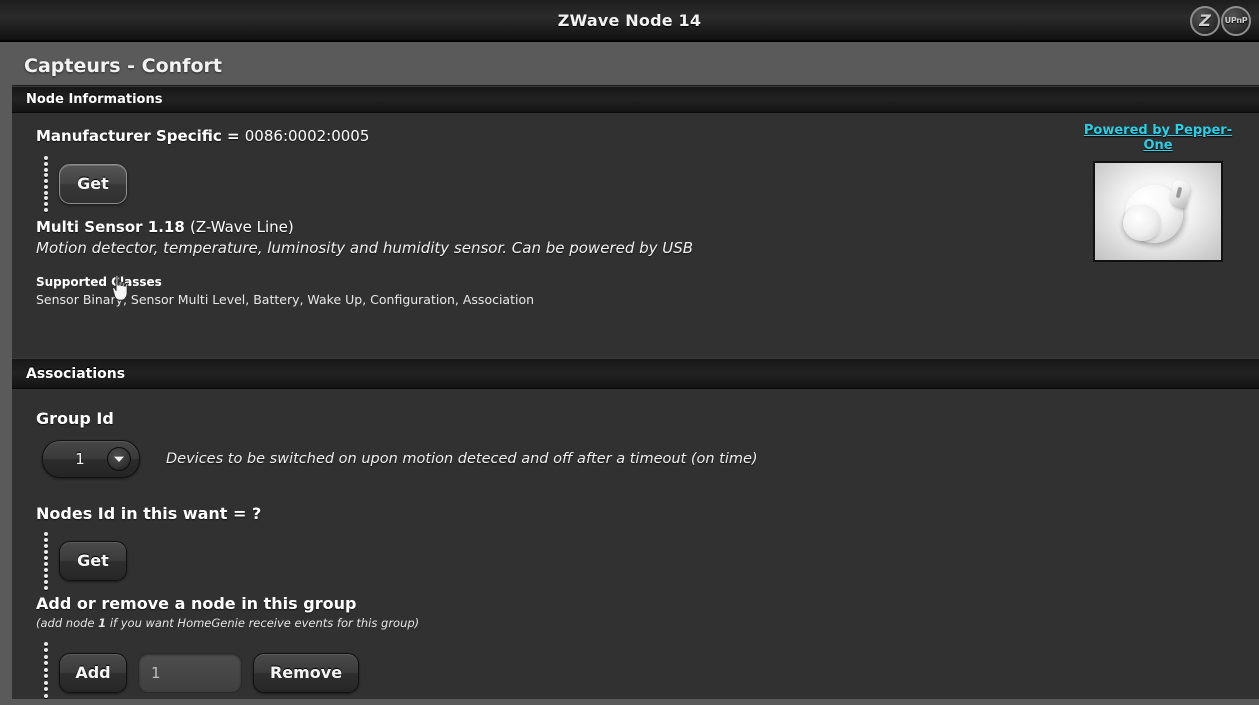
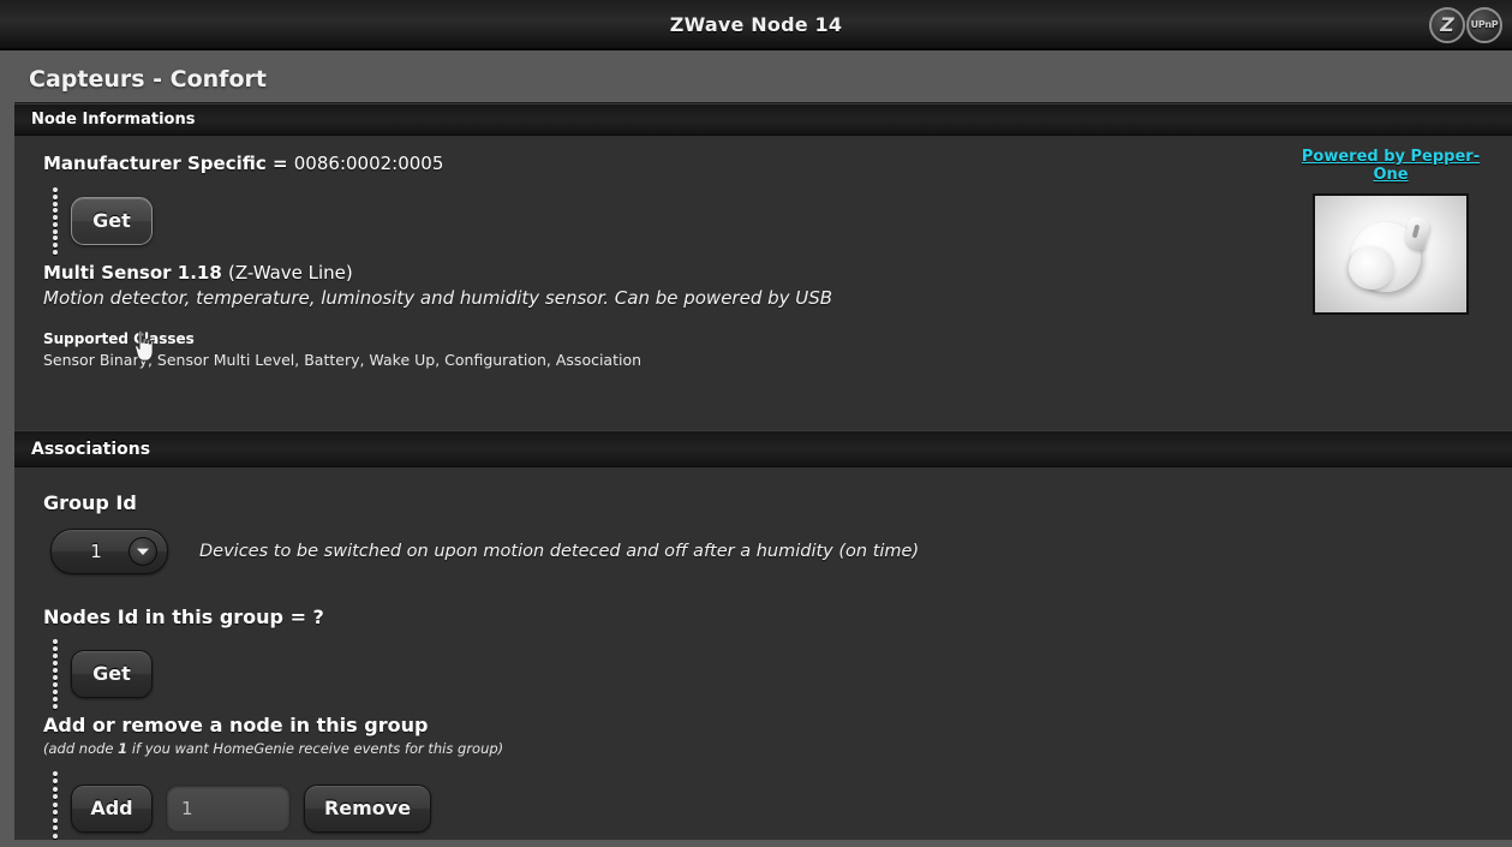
  ZWave Node 14
  Z
  UPnP
  Capteurs - Confort
  Node Informations
  Powered by Pepper-One
  Manufacturer Specific = 0086:0002:0005
  Get
  Multi Sensor 1.18 (Z-Wave Line)
  Motion detector, temperature, luminosity and humidity sensor. Can be powered by USB
  Supportedlasses
  Sensor Binar, Sensor Multi Level, Battery, Wake Up, Configuration, Association
  Associations
  Group Id
  1
- Devices to be switched on upon motion deteced and off after a timeout (on time)
+ Devices to be switched on upon motion deteced and off after a humidity (on time)
- Nodes Id in this want = ?
+ Nodes Id in this group = ?
  Get
  Add or remove a node in this group
  (add node 1 if you want HomeGenie receive events for this group)
  Add
  1
  Remove
